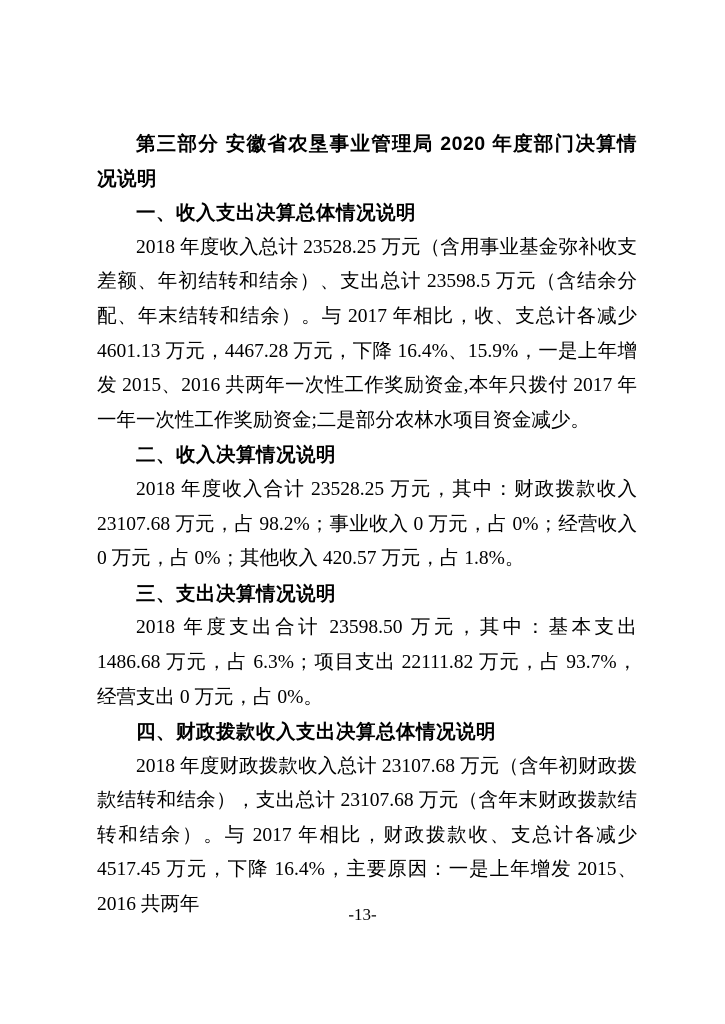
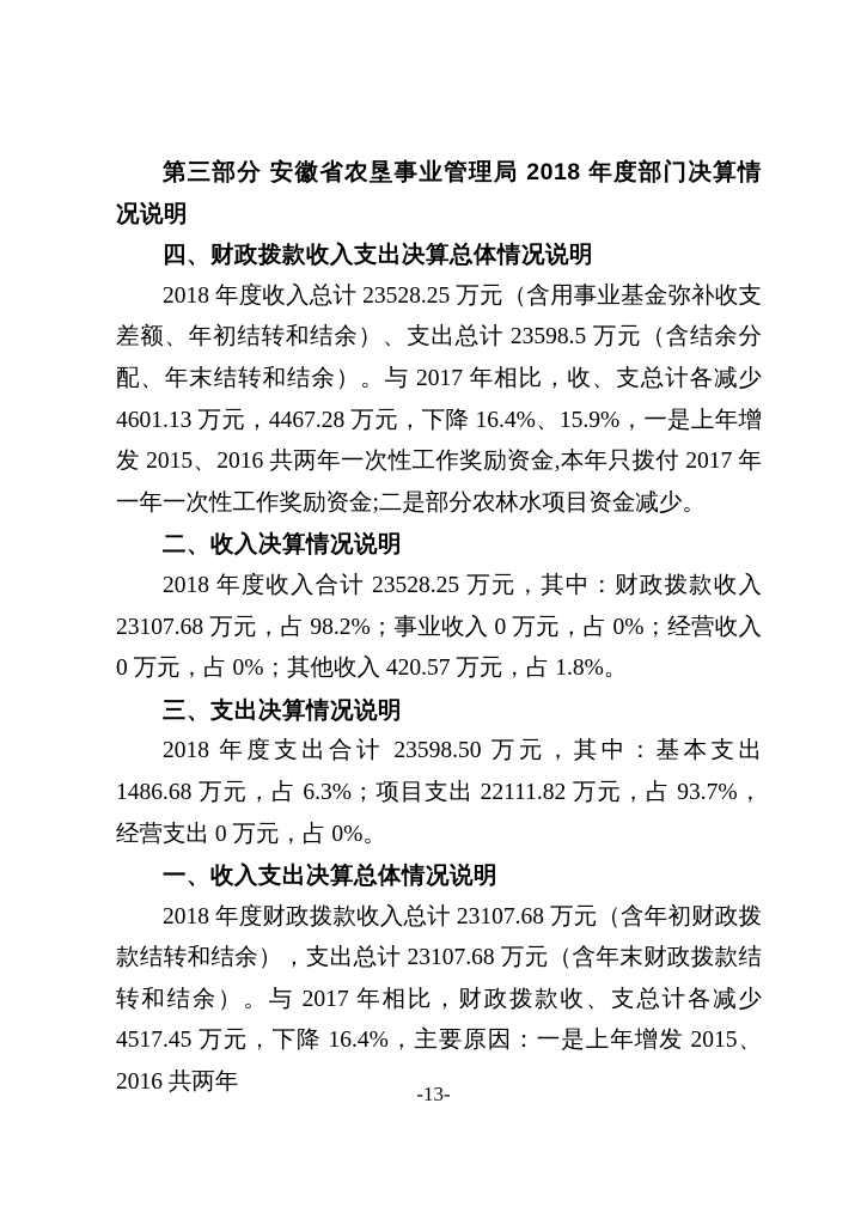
- 第三部分 安徽省农垦事业管理局 2020 年度部门决算情况说明
+ 第三部分 安徽省农垦事业管理局 2018 年度部门决算情况说明
- 一、收入支出决算总体情况说明
+ 四、财政拨款收入支出决算总体情况说明
  2018 年度收入总计 23528.25 万元（含用事业基金弥补收支差额、年初结转和结余）、支出总计 23598.5 万元（含结余分配、年末结转和结余）。与 2017 年相比，收、支总计各减少 4601.13 万元，4467.28 万元，下降 16.4%、15.9%，一是上年增发 2015、2016 共两年一次性工作奖励资金,本年只拨付 2017 年一年一次性工作奖励资金;二是部分农林水项目资金减少。
  二、收入决算情况说明
  2018 年度收入合计 23528.25 万元，其中：财政拨款收入 23107.68 万元，占 98.2%；事业收入 0 万元，占 0%；经营收入 0 万元，占 0%；其他收入 420.57 万元，占 1.8%。
  三、支出决算情况说明
  2018 年度支出合计 23598.50 万元，其中：基本支出 1486.68 万元，占 6.3%；项目支出 22111.82 万元，占 93.7%，经营支出 0 万元，占 0%。
- 四、财政拨款收入支出决算总体情况说明
+ 一、收入支出决算总体情况说明
  2018 年度财政拨款收入总计 23107.68 万元（含年初财政拨款结转和结余），支出总计 23107.68 万元（含年末财政拨款结转和结余）。与 2017 年相比，财政拨款收、支总计各减少 4517.45 万元，下降 16.4%，主要原因：一是上年增发 2015、2016 共两年
  -13-
